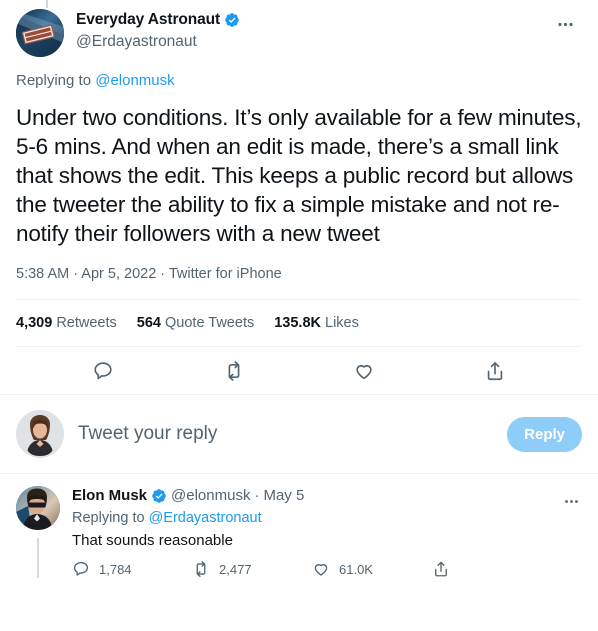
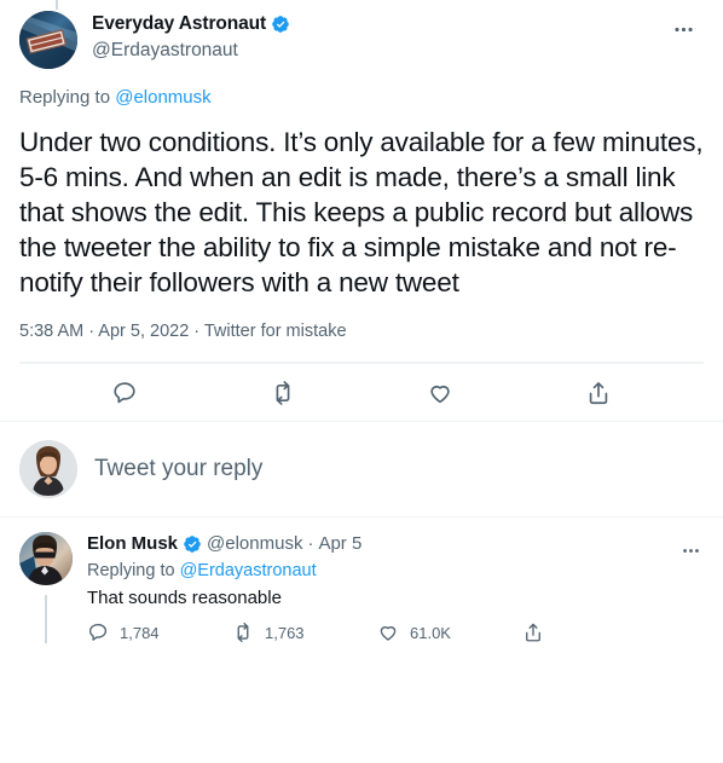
  Everyday Astronaut
  @Erdayastronaut
  Replying to @elonmusk
  Under two conditions. It’s only available for a few minutes, 5-6 mins. And when an edit is made, there’s a small link that shows the edit. This keeps a public record but allows the tweeter the ability to fix a simple mistake and not re-notify their followers with a new tweet
- 5:38 AM · Apr 5, 2022 · Twitter for iPhone
+ 5:38 AM · Apr 5, 2022 · Twitter for mistake
- 4,309 Retweets
- 564 Quote Tweets
- 135.8K Likes
  Tweet your reply
- Reply
  Elon Musk
  @elonmusk
  ·
- May 5
+ Apr 5
  Replying to @Erdayastronaut
  That sounds reasonable
  1,784
- 2,477
+ 1,763
  61.0K
